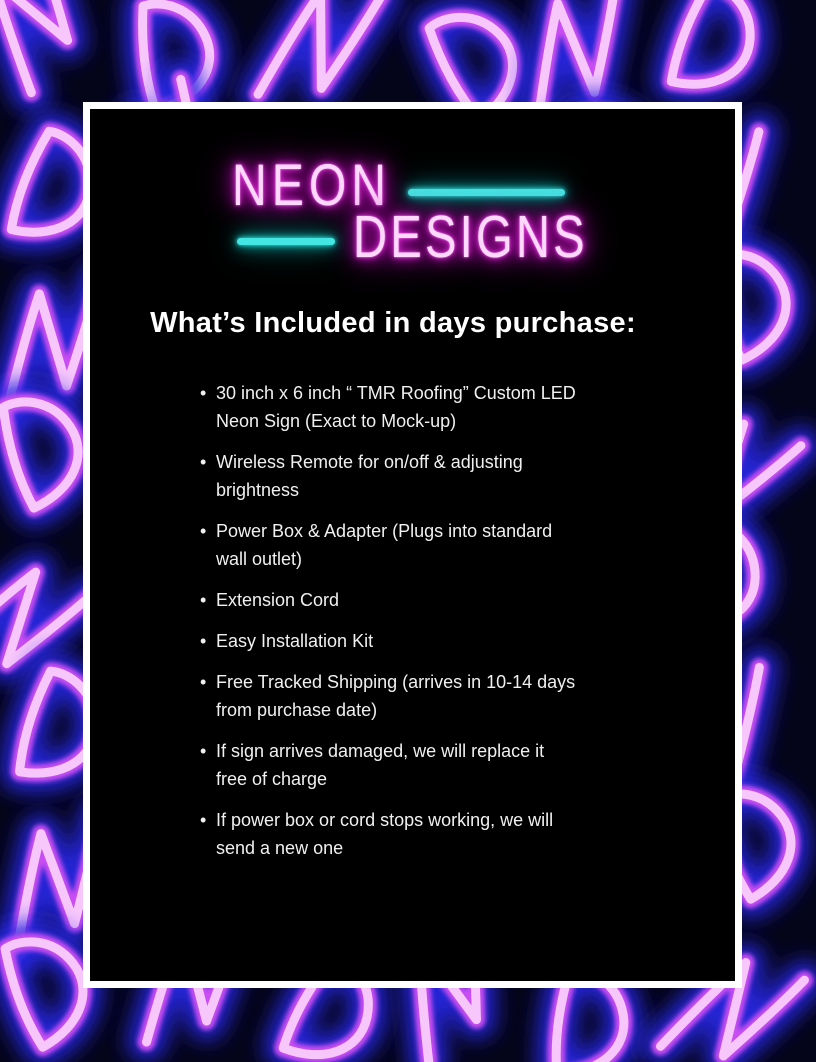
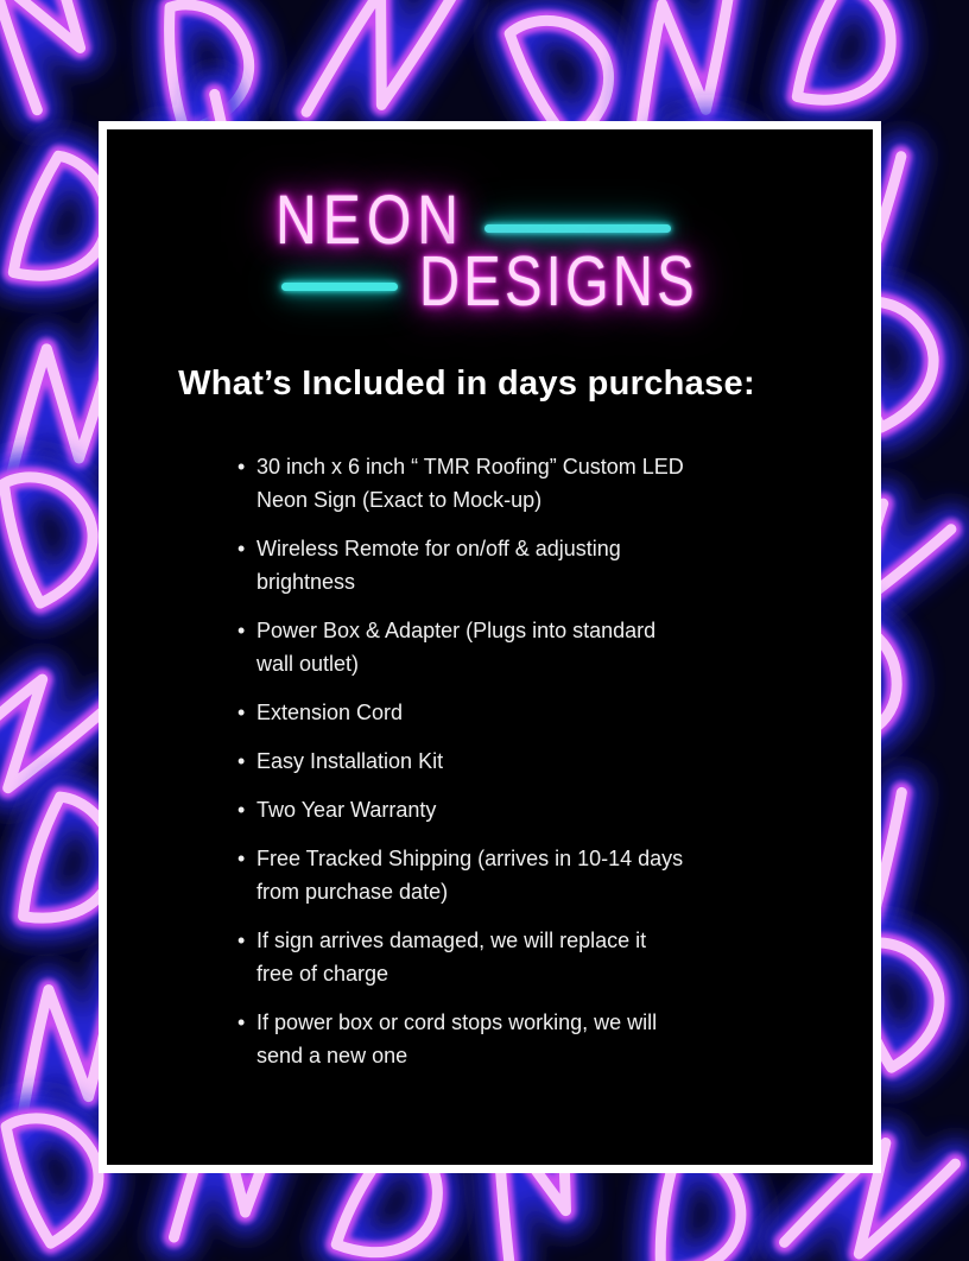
  NEON
  DESIGNS
  What’s Included in days purchase:
  30 inch x 6 inch “ TMR Roofing” Custom LED
  Neon Sign (Exact to Mock-up)
  Wireless Remote for on/off & adjusting
  brightness
  Power Box & Adapter (Plugs into standard
  wall outlet)
  Extension Cord
  Easy Installation Kit
+ Two Year Warranty
  Free Tracked Shipping (arrives in 10-14 days
  from purchase date)
  If sign arrives damaged, we will replace it
  free of charge
  If power box or cord stops working, we will
  send a new one
